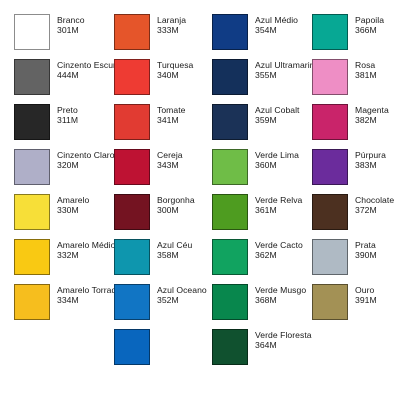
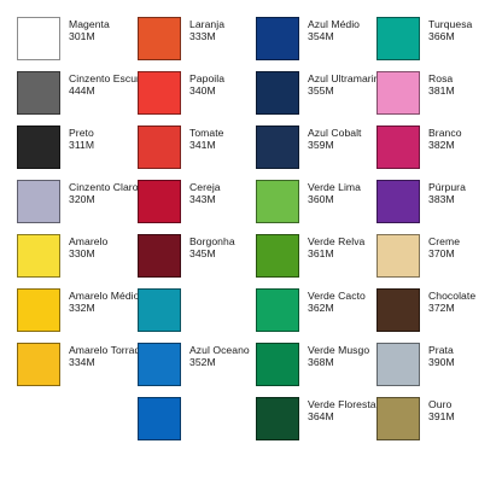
- Branco
+ Magenta
  301M
  Cinzento Escu
  444M
  Preto
  311M
  Cinzento Claro
  320M
  Amarelo
  330M
  Amarelo Médi
  332M
  Amarelo Torra
  334M
  Laranja
  333M
- Turquesa
+ Papoila
  340M
  Tomate
  341M
  Cereja
  343M
  Borgonha
- 300M
+ 345M
- Azul Céu
- 358M
  Azul Oceano
  352M
  Azul Médio
  354M
  Azul Ultramari
  355M
  Azul Cobalt
  359M
  Verde Lima
  360M
  Verde Relva
  361M
  Verde Cacto
  362M
  Verde Musgo
  368M
  Verde Floresta
  364M
- Papoila
+ Turquesa
  366M
  Rosa
  381M
- Magenta
+ Branco
  382M
  Púrpura
  383M
+ Creme
+ 370M
  Chocolate
  372M
  Prata
  390M
  Ouro
  391M
